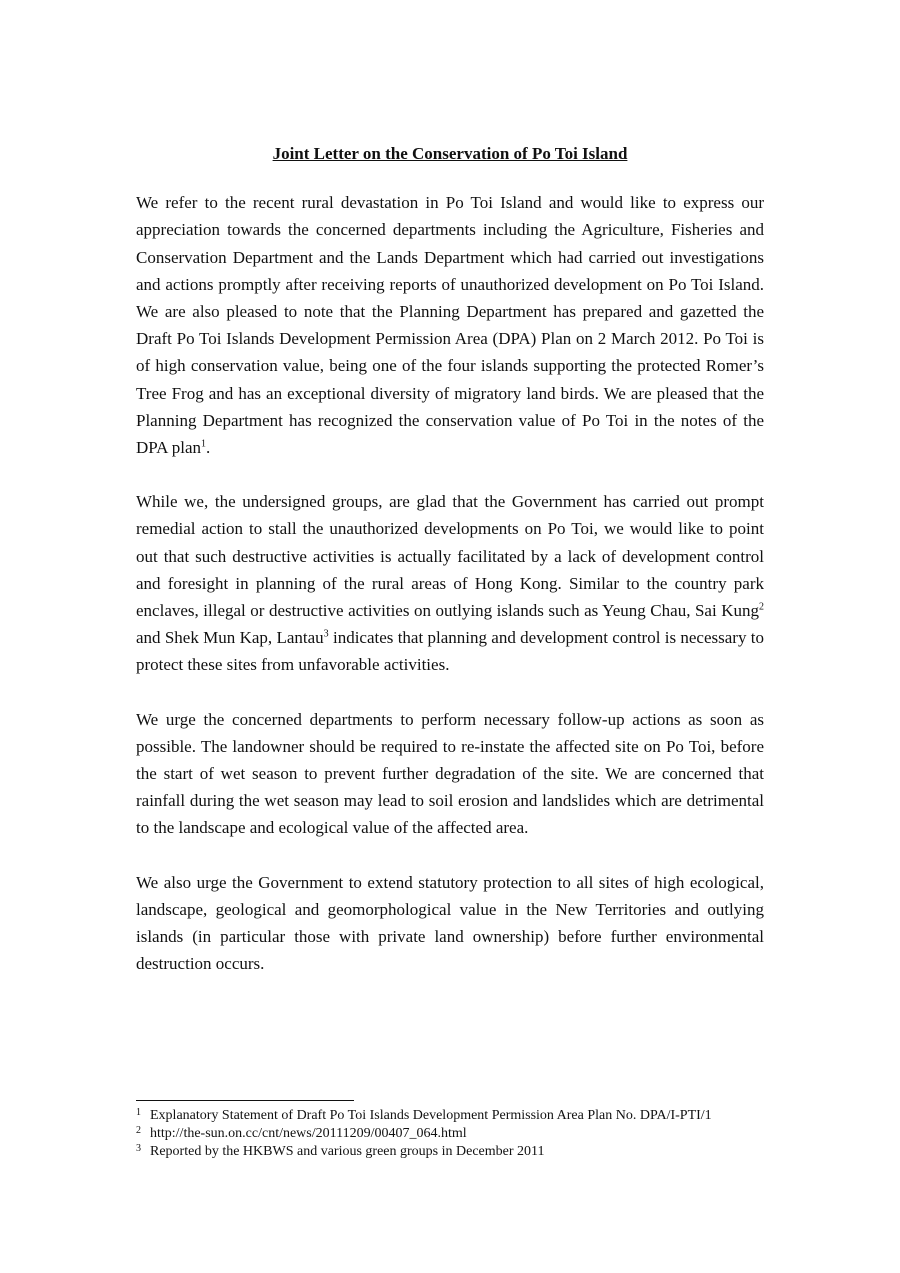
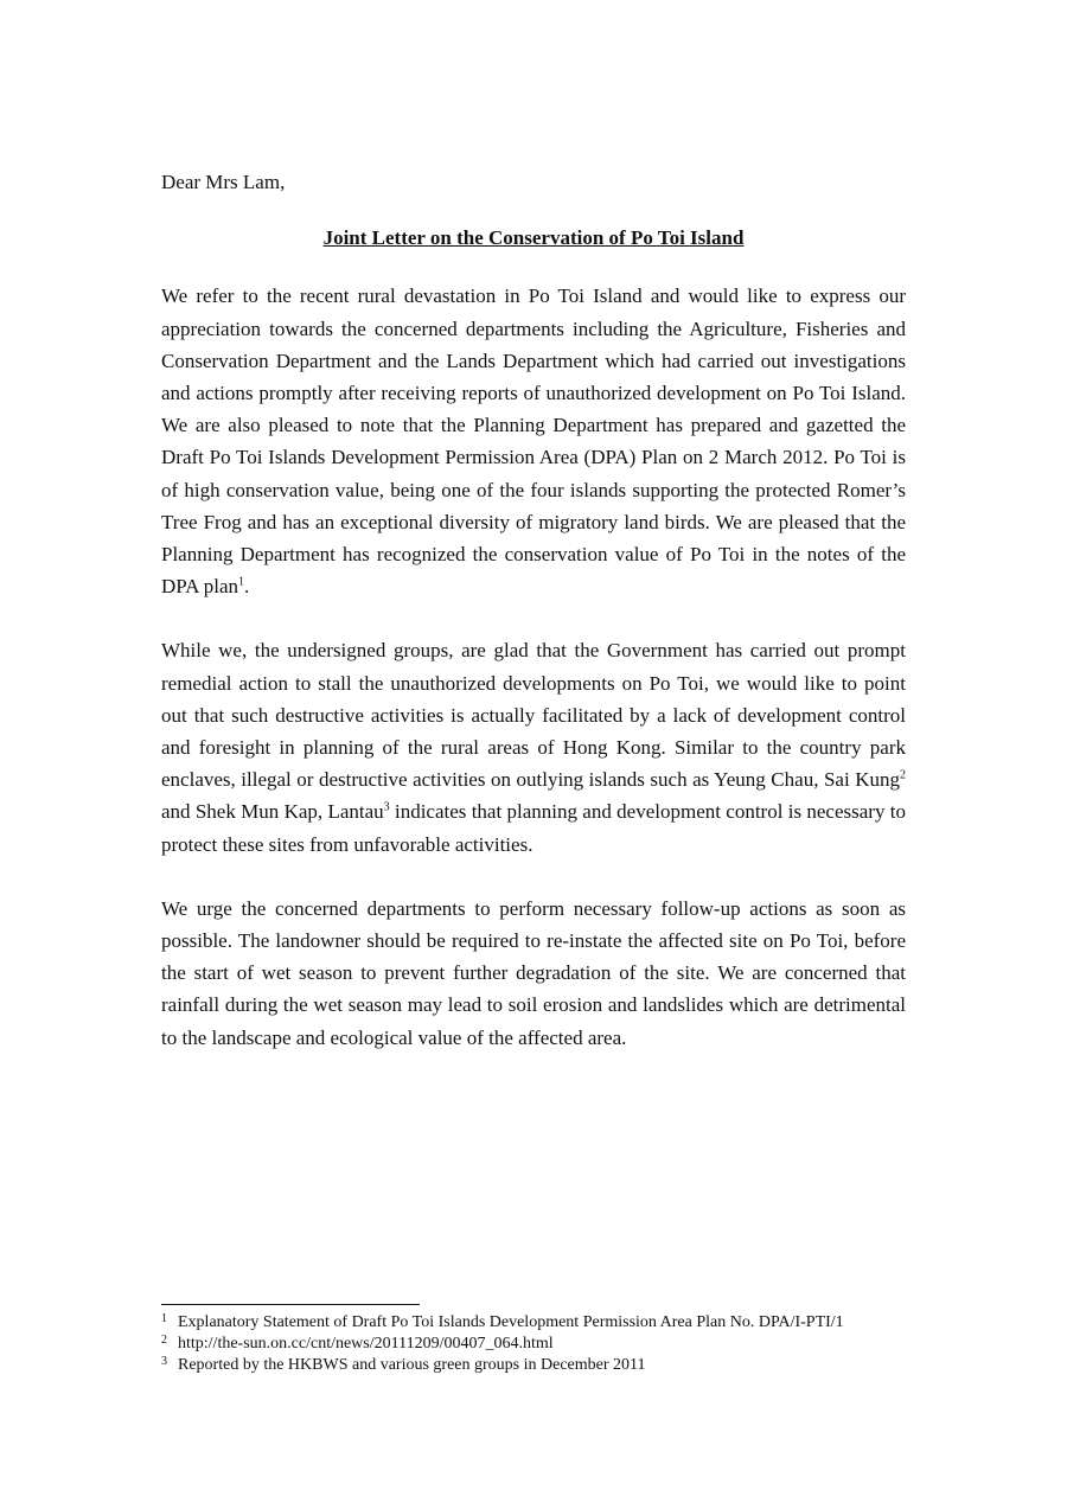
+ Dear Mrs Lam,
  Joint Letter on the Conservation of Po Toi Island
  We refer to the recent rural devastation in Po Toi Island and would like to express our appreciation towards the concerned departments including the Agriculture, Fisheries and Conservation Department and the Lands Department which had carried out investigations and actions promptly after receiving reports of unauthorized development on Po Toi Island. We are also pleased to note that the Planning Department has prepared and gazetted the Draft Po Toi Islands Development Permission Area (DPA) Plan on 2 March 2012. Po Toi is of high conservation value, being one of the four islands supporting the protected Romer’s Tree Frog and has an exceptional diversity of migratory land birds. We are pleased that the Planning Department has recognized the conservation value of Po Toi in the notes of the DPA plan1.
  While we, the undersigned groups, are glad that the Government has carried out prompt remedial action to stall the unauthorized developments on Po Toi, we would like to point out that such destructive activities is actually facilitated by a lack of development control and foresight in planning of the rural areas of Hong Kong. Similar to the country park enclaves, illegal or destructive activities on outlying islands such as Yeung Chau, Sai Kung2 and Shek Mun Kap, Lantau3 indicates that planning and development control is necessary to protect these sites from unfavorable activities.
  We urge the concerned departments to perform necessary follow-up actions as soon as possible. The landowner should be required to re-instate the affected site on Po Toi, before the start of wet season to prevent further degradation of the site. We are concerned that rainfall during the wet season may lead to soil erosion and landslides which are detrimental to the landscape and ecological value of the affected area.
- We also urge the Government to extend statutory protection to all sites of high ecological, landscape, geological and geomorphological value in the New Territories and outlying islands (in particular those with private land ownership) before further environmental destruction occurs.
  1
  Explanatory Statement of Draft Po Toi Islands Development Permission Area Plan No. DPA/I-PTI/1
  2
  http://the-sun.on.cc/cnt/news/20111209/00407_064.html
  3
  Reported by the HKBWS and various green groups in December 2011
